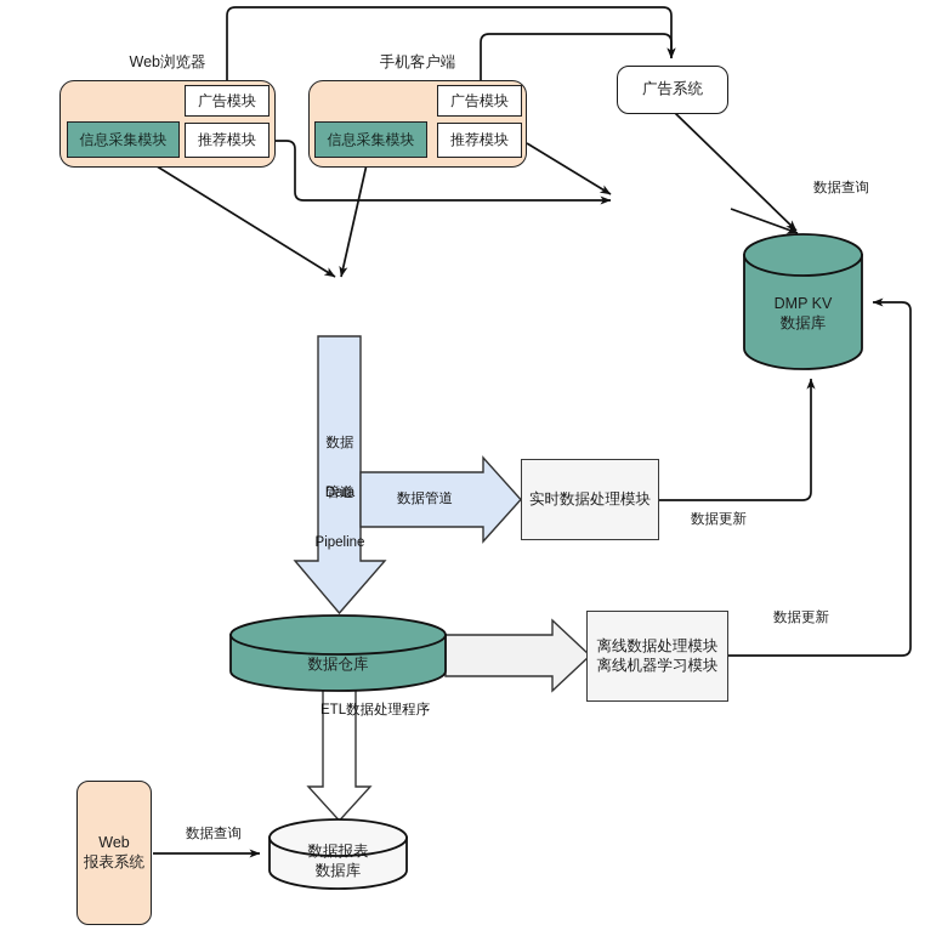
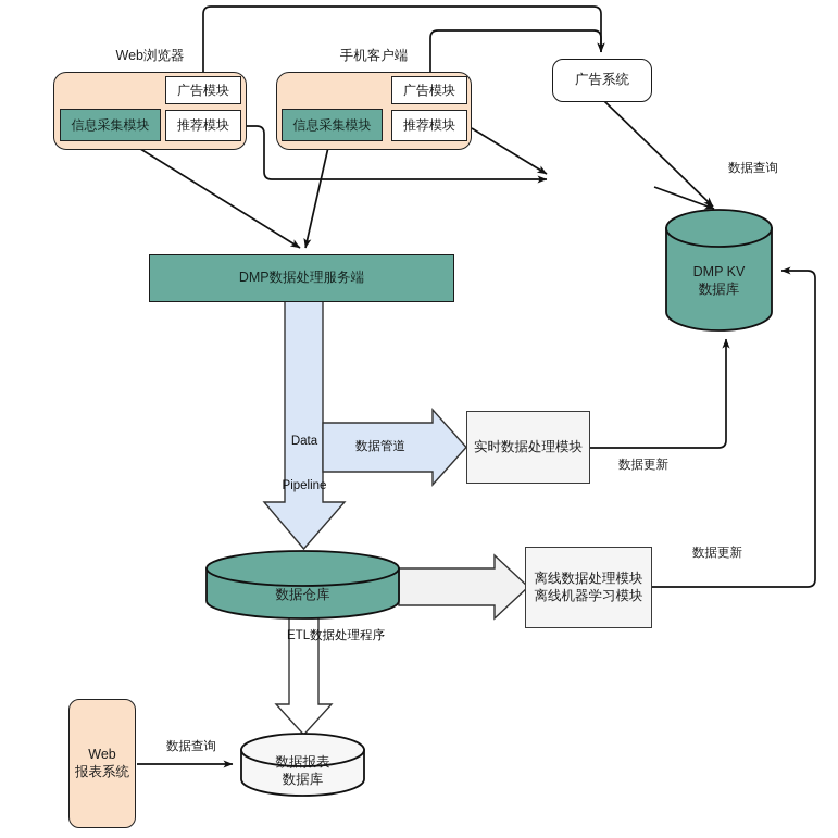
  Web浏览器
  广告模块
  推荐模块
  信息采集模块
  手机客户端
  广告模块
  推荐模块
  信息采集模块
  广告系统
+ DMP数据处理服务端
  DMP KV
  数据库
  数据查询
- 数据
- 管道
  Data
  Pipeline
  数据管道
  实时数据处理模块
  数据更新
  数据仓库
  离线数据处理模块
  离线机器学习模块
  数据更新
  ETL数据处理程序
  Web
  报表系统
  数据查询
  数据报表
  数据库
